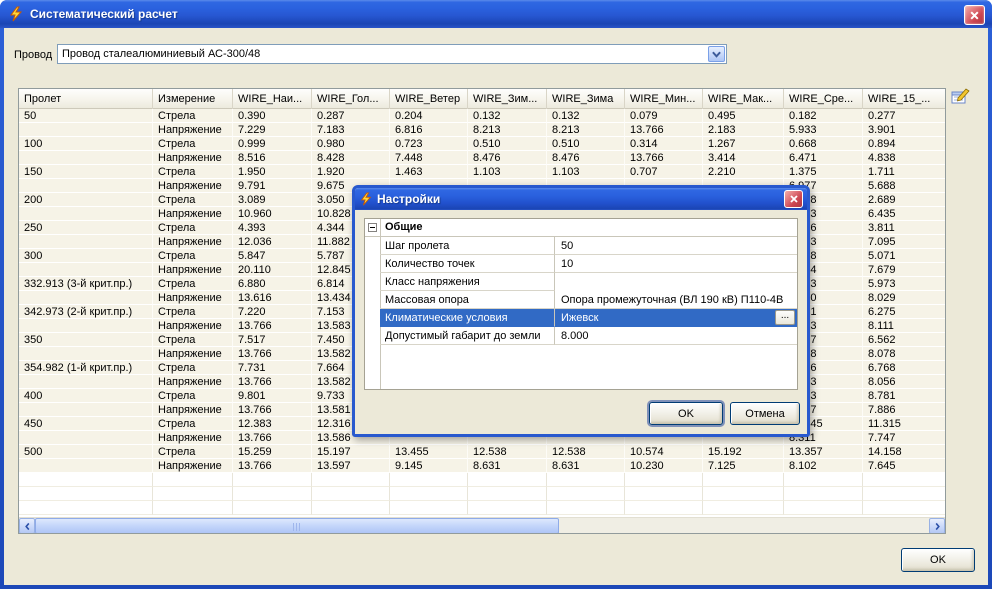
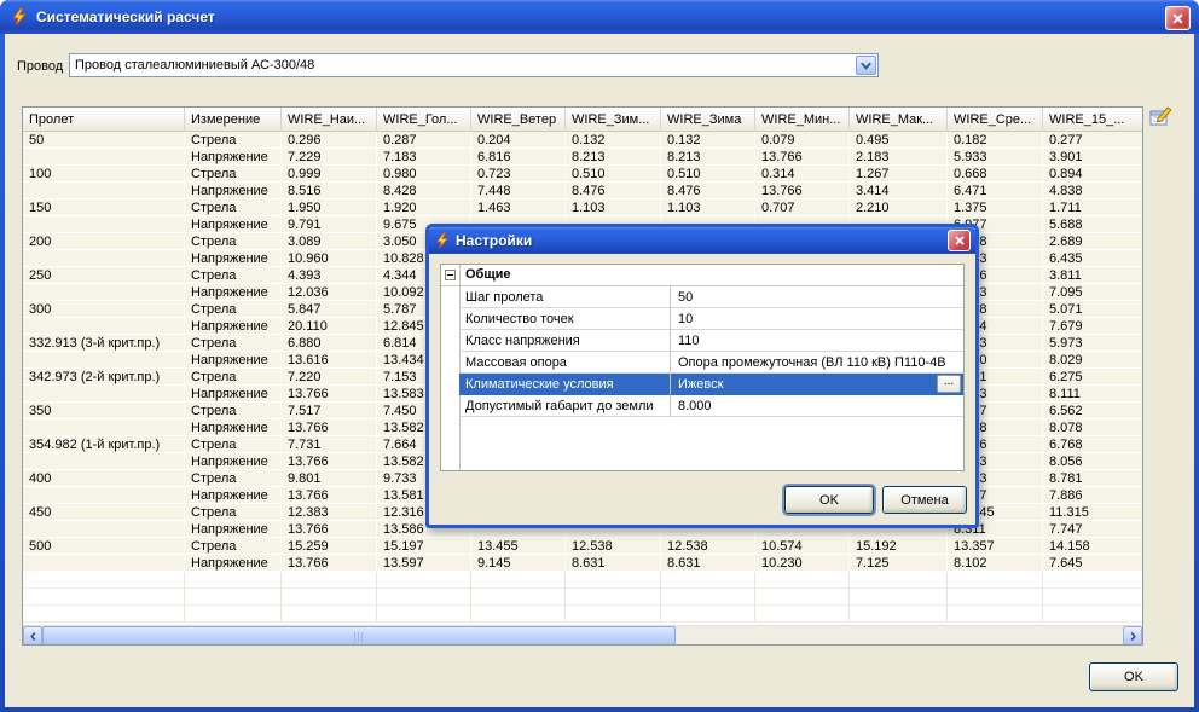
  Систематический расчет
  Провод
  Провод сталеалюминиевый АС-300/48
  Пролет
  Измерение
  WIRE_Наи...
  WIRE_Гол...
  WIRE_Ветер
  WIRE_Зим...
  WIRE_Зима
  WIRE_Мин...
  WIRE_Мак...
  WIRE_Сре...
  WIRE_15_...
  50
  Стрела
- 0.390
+ 0.296
  0.287
  0.204
  0.132
  0.132
  0.079
  0.495
  0.182
  0.277
  Напряжение
  7.229
  7.183
  6.816
  8.213
  8.213
  13.766
  2.183
  5.933
  3.901
  100
  Стрела
  0.999
  0.980
  0.723
  0.510
  0.510
  0.314
  1.267
  0.668
  0.894
  Напряжение
  8.516
  8.428
  7.448
  8.476
  8.476
  13.766
  3.414
  6.471
  4.838
  150
  Стрела
  1.950
  1.920
  1.463
  1.103
  1.103
  0.707
  2.210
  1.375
  1.711
  Напряжение
  9.791
  9.675
  5.688
  200
  Стрела
  3.089
  3.050
  2.689
  Напряжение
  10.960
  10.828
  6.435
  250
  Стрела
  4.393
  4.344
  3.811
  Напряжение
  12.036
- 11.882
+ 10.092
  7.095
  300
  Стрела
  5.847
  5.787
  5.071
  Напряжение
  20.110
  12.845
  7.679
  332.913 (3-й крит.пр.)
  Стрела
  6.880
  6.814
  5.973
  Напряжение
  13.616
  13.434
  8.029
  342.973 (2-й крит.пр.)
  Стрела
  7.220
  7.153
  6.275
  Напряжение
  13.766
  13.583
  8.111
  350
  Стрела
  7.517
  7.450
  6.562
  Напряжение
  13.766
  13.582
  8.078
  354.982 (1-й крит.пр.)
  Стрела
  7.731
  7.664
  6.768
  Напряжение
  13.766
  13.582
  8.056
  400
  Стрела
  9.801
  9.733
  8.781
  Напряжение
  13.766
  13.581
  7.886
  450
  Стрела
  12.383
  12.316
  11.315
  Напряжение
  13.766
  13.586
  8.311
  7.747
  500
  Стрела
  15.259
  15.197
  13.455
  12.538
  12.538
  10.574
  15.192
  13.357
  14.158
  Напряжение
  13.766
  13.597
  9.145
  8.631
  8.631
  10.230
  7.125
  8.102
  7.645
  OK
  Настройки
  Общие
  Шаг пролета
  50
  Количество точек
  10
  Класс напряжения
+ 110
  Массовая опора
- Опора промежуточная (ВЛ 190 кВ) П110-4В
+ Опора промежуточная (ВЛ 110 кВ) П110-4В
  Климатические условия
  Ижевск
  ...
  Допустимый габарит до земли
  8.000
  OK
  Отмена
